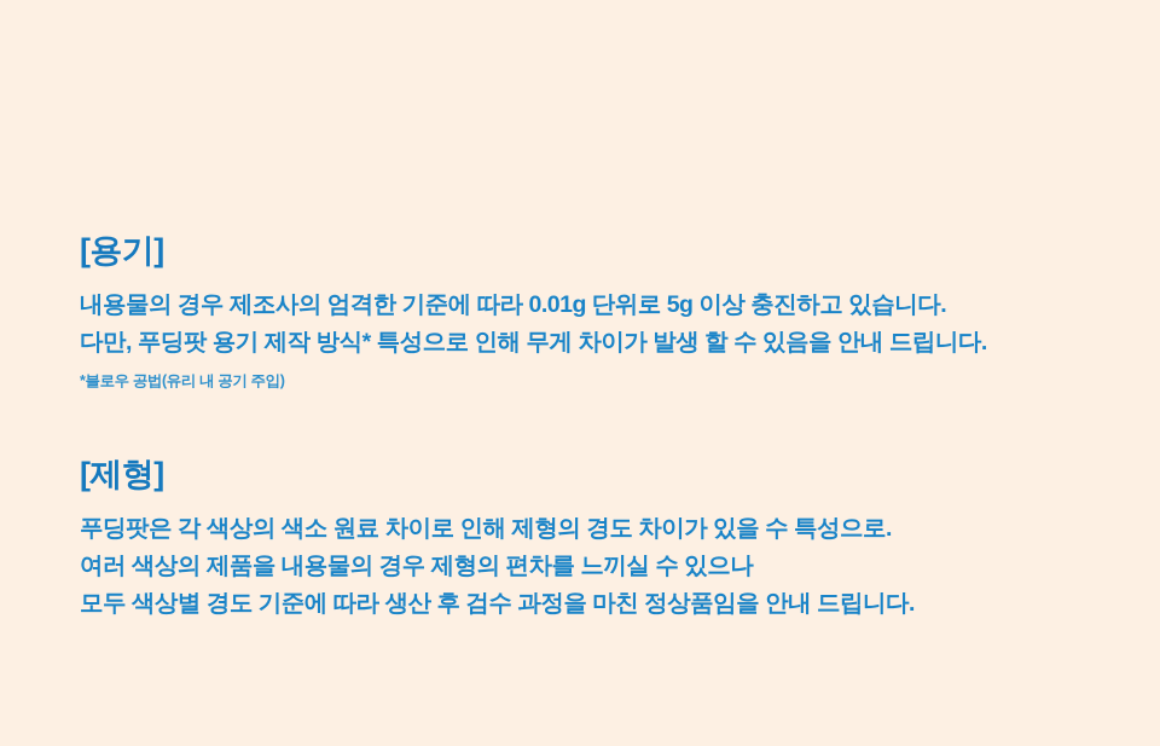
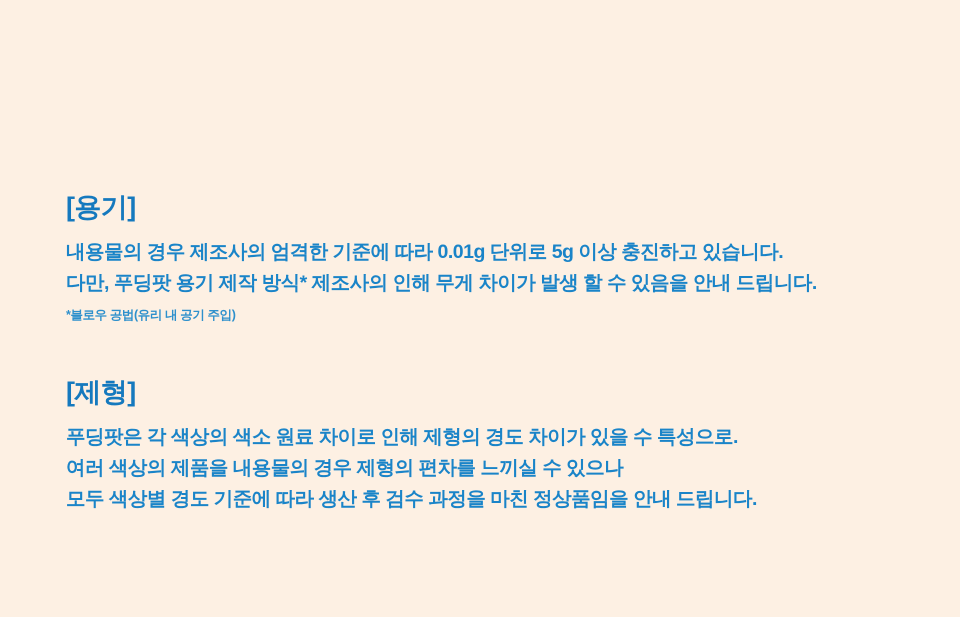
  [용기]
  내용물의 경우 제조사의 엄격한 기준에 따라 0.01g 단위로 5g 이상 충진하고 있습니다.
- 다만, 푸딩팟 용기 제작 방식* 특성으로 인해 무게 차이가 발생 할 수 있음을 안내 드립니다.
+ 다만, 푸딩팟 용기 제작 방식* 제조사의 인해 무게 차이가 발생 할 수 있음을 안내 드립니다.
  *블로우 공법(유리 내 공기 주입)
  [제형]
  푸딩팟은 각 색상의 색소 원료 차이로 인해 제형의 경도 차이가 있을 수 특성으로.
  여러 색상의 제품을 내용물의 경우 제형의 편차를 느끼실 수 있으나
  모두 색상별 경도 기준에 따라 생산 후 검수 과정을 마친 정상품임을 안내 드립니다.
